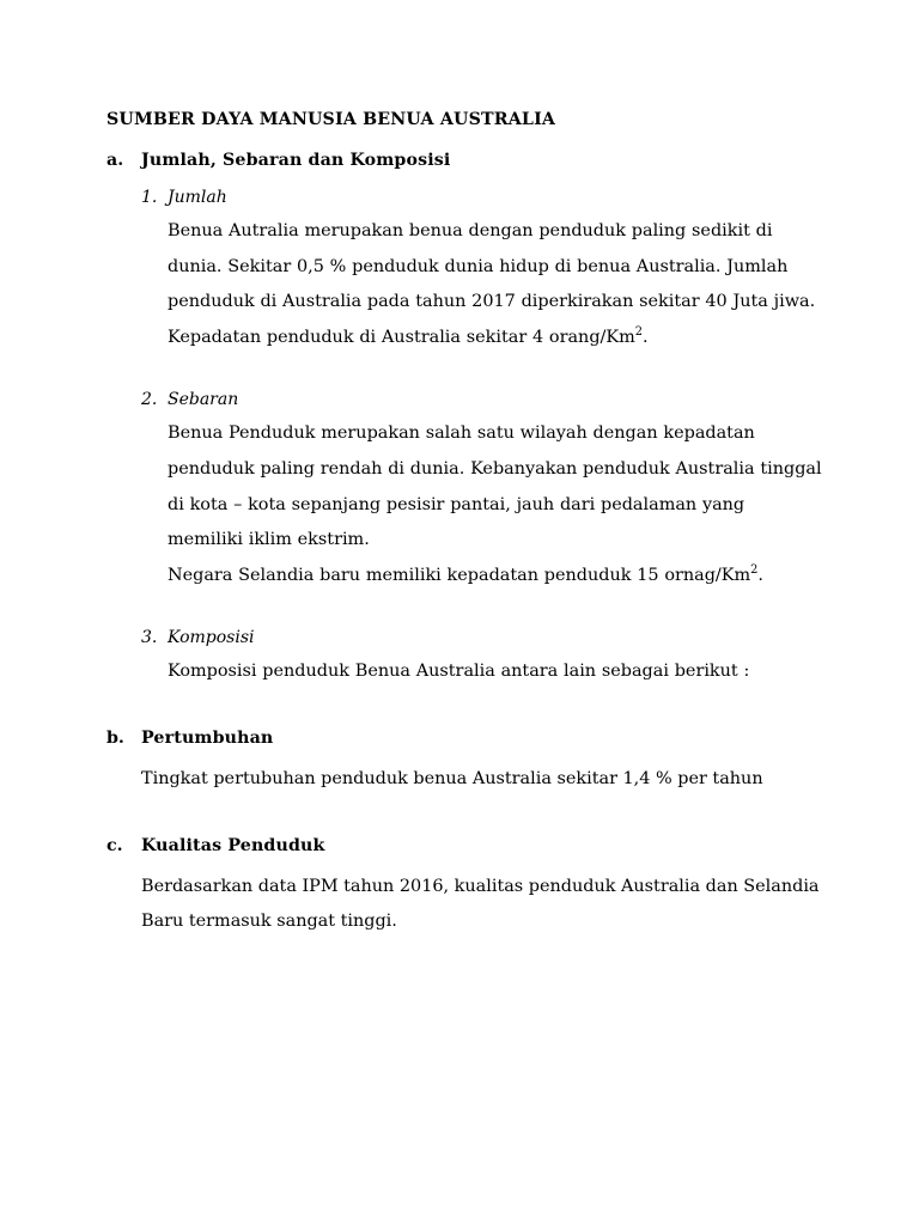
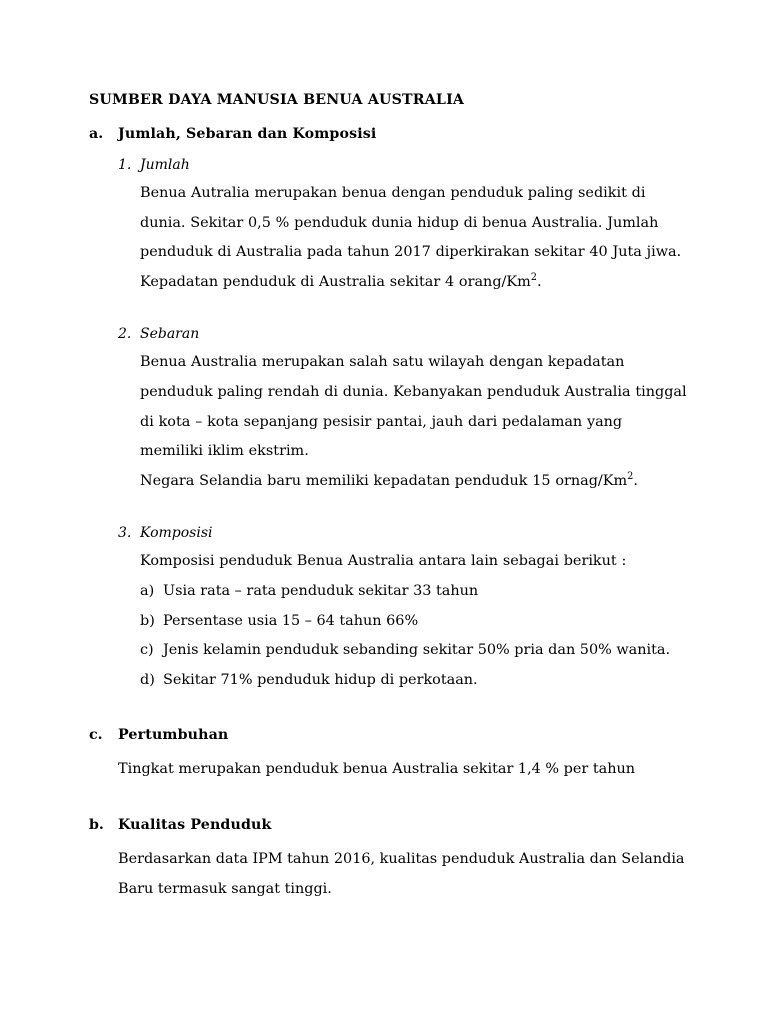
  SUMBER DAYA MANUSIA BENUA AUSTRALIA
  a.
  Jumlah, Sebaran dan Komposisi
  1.
  Jumlah
  Benua Autralia merupakan benua dengan penduduk paling sedikit di dunia. Sekitar 0,5 % penduduk dunia hidup di benua Australia. Jumlah penduduk di Australia pada tahun 2017 diperkirakan sekitar 40 Juta jiwa. Kepadatan penduduk di Australia sekitar 4 orang/Km2.
  2.
  Sebaran
- Benua Penduduk merupakan salah satu wilayah dengan kepadatan penduduk paling rendah di dunia. Kebanyakan penduduk Australia tinggal di kota – kota sepanjang pesisir pantai, jauh dari pedalaman yang memiliki iklim ekstrim.
+ Benua Australia merupakan salah satu wilayah dengan kepadatan penduduk paling rendah di dunia. Kebanyakan penduduk Australia tinggal di kota – kota sepanjang pesisir pantai, jauh dari pedalaman yang memiliki iklim ekstrim.
  Negara Selandia baru memiliki kepadatan penduduk 15 ornag/Km2.
  3.
  Komposisi
  Komposisi penduduk Benua Australia antara lain sebagai berikut :
+ a)
+ Usia rata – rata penduduk sekitar 33 tahun
+ b)
+ Persentase usia 15 – 64 tahun 66%
+ c)
+ Jenis kelamin penduduk sebanding sekitar 50% pria dan 50% wanita.
+ d)
+ Sekitar 71% penduduk hidup di perkotaan.
- b.
+ c.
  Pertumbuhan
- Tingkat pertubuhan penduduk benua Australia sekitar 1,4 % per tahun
+ Tingkat merupakan penduduk benua Australia sekitar 1,4 % per tahun
- c.
+ b.
  Kualitas Penduduk
  Berdasarkan data IPM tahun 2016, kualitas penduduk Australia dan Selandia Baru termasuk sangat tinggi.
